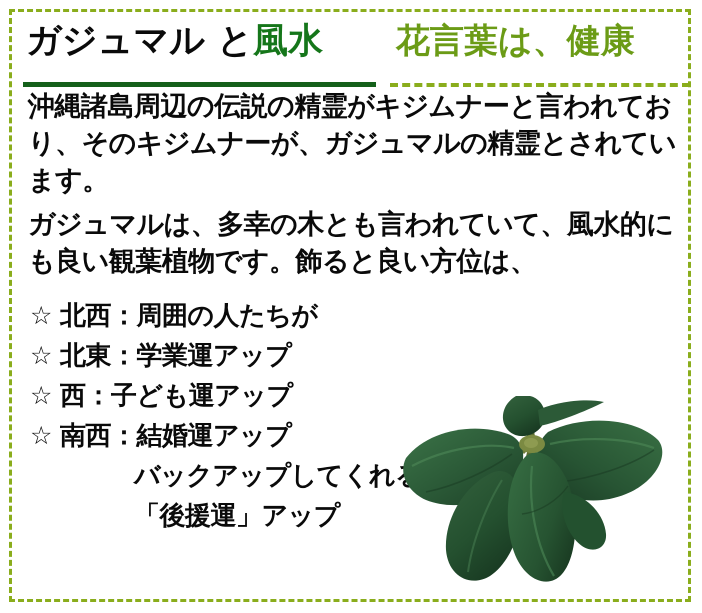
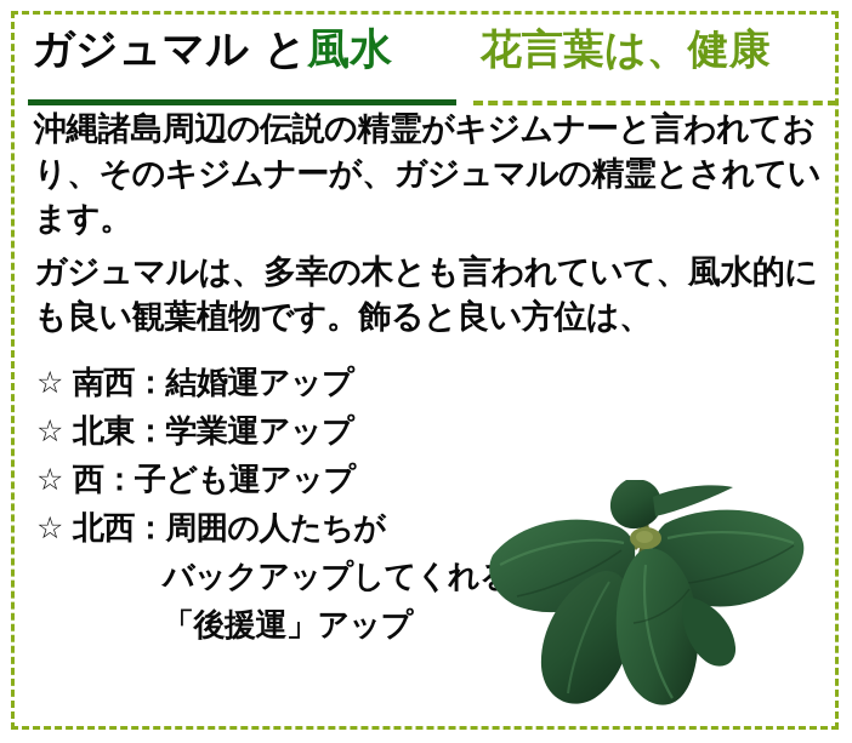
  ガジュマル と風水
  花言葉は、健康
  沖縄諸島周辺の伝説の精霊がキジムナーと言われており、そのキジムナーが、ガジュマルの精霊とされています。
  ガジュマルは、多幸の木とも言われていて、風水的にも良い観葉植物です。飾ると良い方位は、
- ☆ 北西：周囲の人たちが
+ ☆ 南西：結婚運アップ
  ☆ 北東：学業運アップ
  ☆ 西：子ども運アップ
- ☆ 南西：結婚運アップ
+ ☆ 北西：周囲の人たちが
  バックアップしてくれ
  「後援運」アップ
